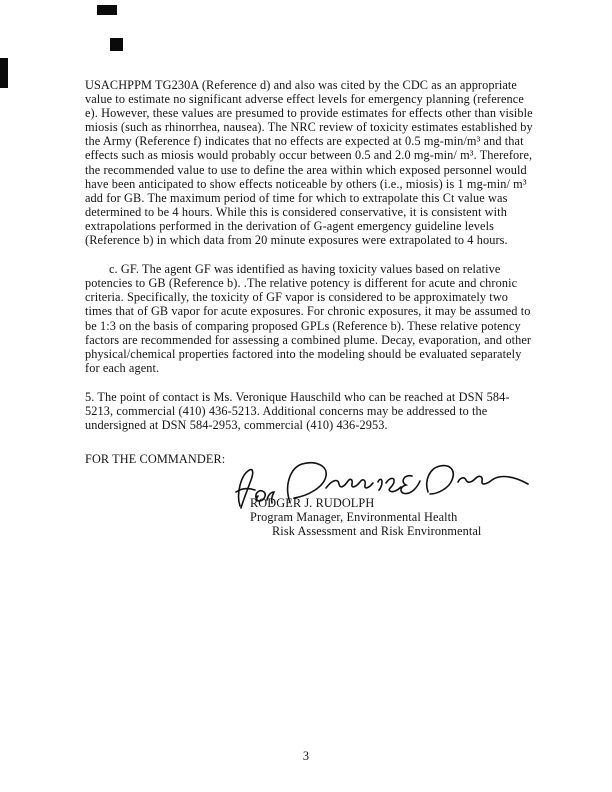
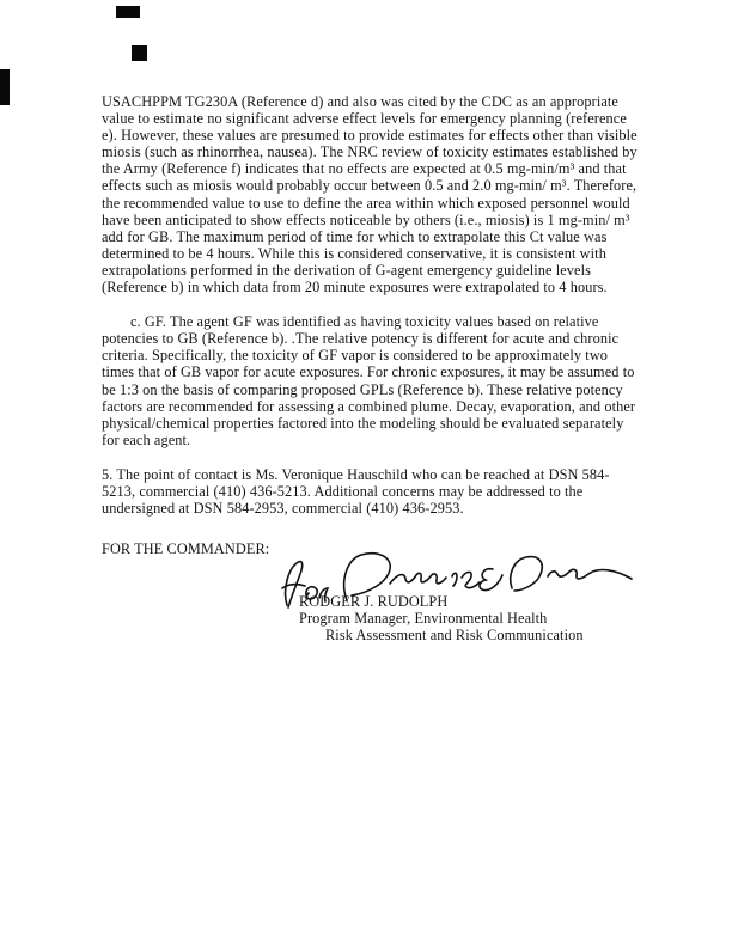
  USACHPPM TG230A (Reference d) and also was cited by the CDC as an appropriate value to estimate no significant adverse effect levels for emergency planning (reference e). However, these values are presumed to provide estimates for effects other than visible miosis (such as rhinorrhea, nausea). The NRC review of toxicity estimates established by the Army (Reference f) indicates that no effects are expected at 0.5 mg-min/m³ and that effects such as miosis would probably occur between 0.5 and 2.0 mg-min/ m³. Therefore, the recommended value to use to define the area within which exposed personnel would have been anticipated to show effects noticeable by others (i.e., miosis) is 1 mg-min/ m³ add for GB. The maximum period of time for which to extrapolate this Ct value was determined to be 4 hours. While this is considered conservative, it is consistent with extrapolations performed in the derivation of G-agent emergency guideline levels (Reference b) in which data from 20 minute exposures were extrapolated to 4 hours.
  c. GF. The agent GF was identified as having toxicity values based on relative potencies to GB (Reference b). .The relative potency is different for acute and chronic criteria. Specifically, the toxicity of GF vapor is considered to be approximately two times that of GB vapor for acute exposures. For chronic exposures, it may be assumed to be 1:3 on the basis of comparing proposed GPLs (Reference b). These relative potency factors are recommended for assessing a combined plume. Decay, evaporation, and other physical/chemical properties factored into the modeling should be evaluated separately for each agent.
  5. The point of contact is Ms. Veronique Hauschild who can be reached at DSN 584-5213, commercial (410) 436-5213. Additional concerns may be addressed to the undersigned at DSN 584-2953, commercial (410) 436-2953.
  FOR THE COMMANDER:
  ROGER J. RUDOLPH
  Program Manager, Environmental Health
- Risk Assessment and Risk Environmental
+ Risk Assessment and Risk Communication
- 3
